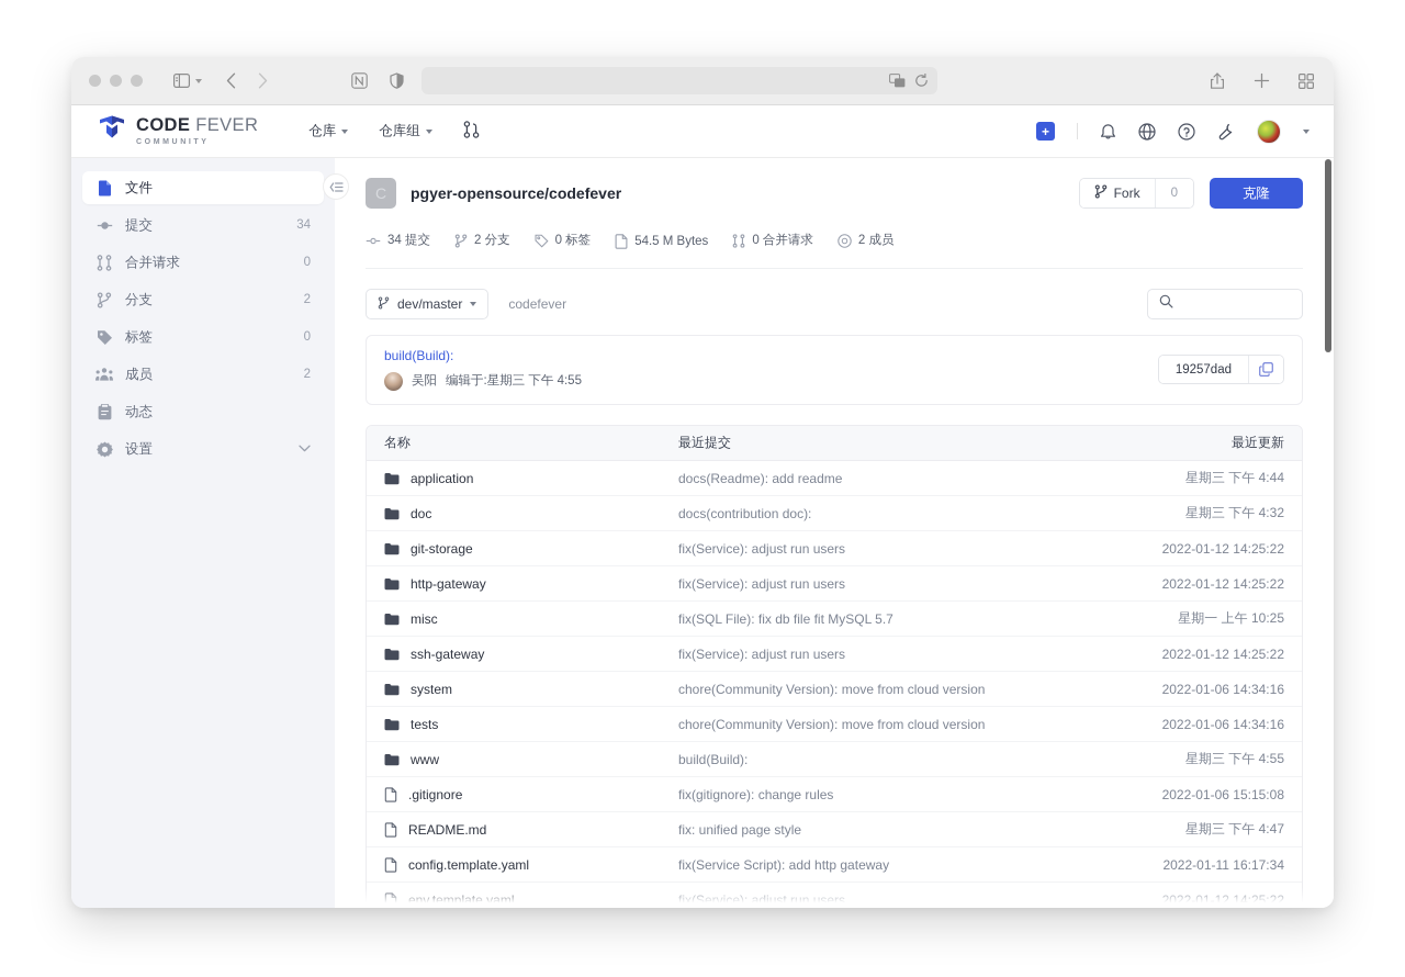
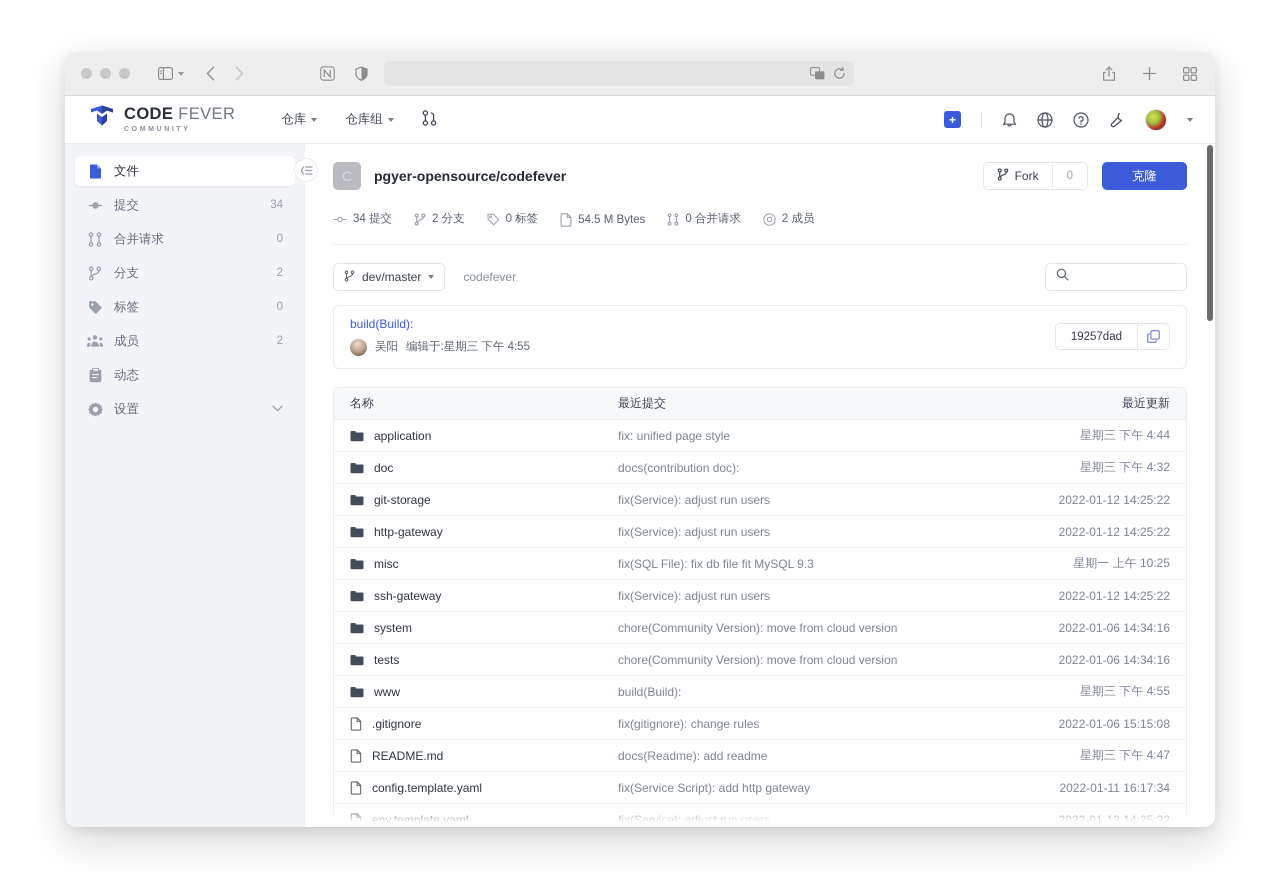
  CODE FEVER
  仓库
  仓库组
  +
  文件
  提交
  34
  合并请求
  0
  分支
  2
  标签
  0
  成员
  2
  动态
  设置
  C
  pgyer-opensource/codefever
  Fork
  0
  克隆
  34 提交
  2 分支
  0 标签
  54.5 M Bytes
  0 合并请求
  2 成员
  dev/master
  codefever
  build(Build):
  吴阳
  编辑于:星期三 下午 4:55
  19257dad
  名称
  最近提交
  最近更新
  application
- docs(Readme): add readme
+ fix: unified page style
  星期三 下午 4:44
  doc
  docs(contribution doc):
  星期三 下午 4:32
  git-storage
  fix(Service): adjust run users
  2022-01-12 14:25:22
  http-gateway
  fix(Service): adjust run users
  2022-01-12 14:25:22
  misc
- fix(SQL File): fix db file fit MySQL 5.7
+ fix(SQL File): fix db file fit MySQL 9.3
  星期一 上午 10:25
  ssh-gateway
  fix(Service): adjust run users
  2022-01-12 14:25:22
  system
  chore(Community Version): move from cloud version
  2022-01-06 14:34:16
  tests
  chore(Community Version): move from cloud version
  2022-01-06 14:34:16
  www
  build(Build):
  星期三 下午 4:55
  .gitignore
  fix(gitignore): change rules
  2022-01-06 15:15:08
  README.md
- fix: unified page style
+ docs(Readme): add readme
  星期三 下午 4:47
  config.template.yaml
  fix(Service Script): add http gateway
  2022-01-11 16:17:34
